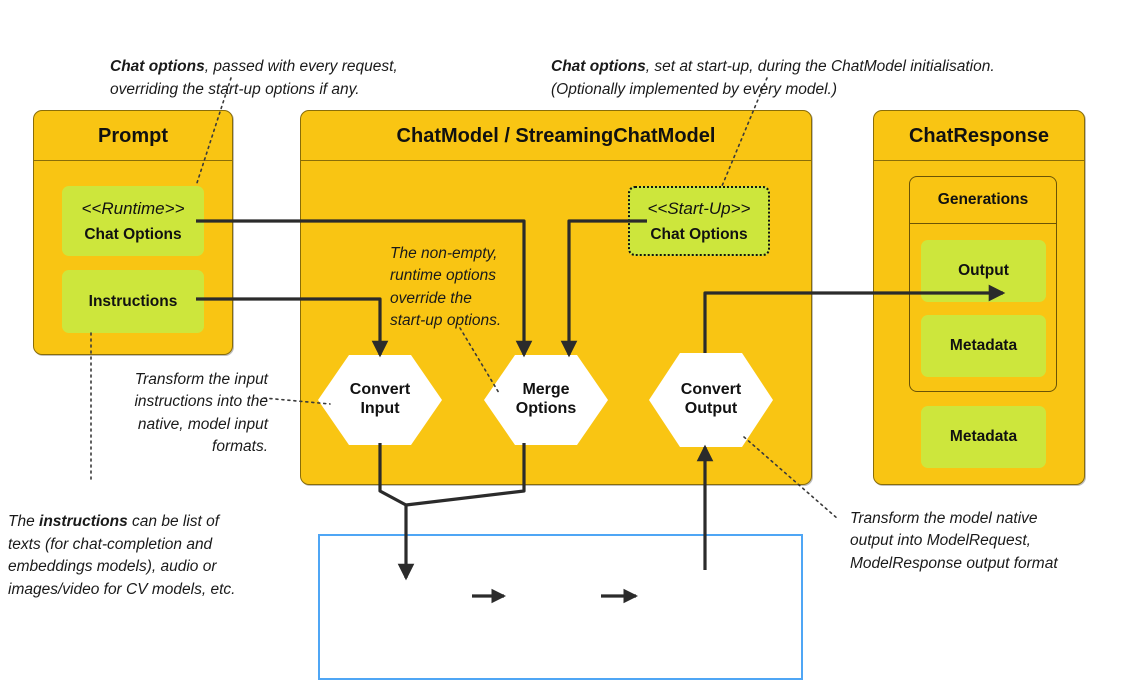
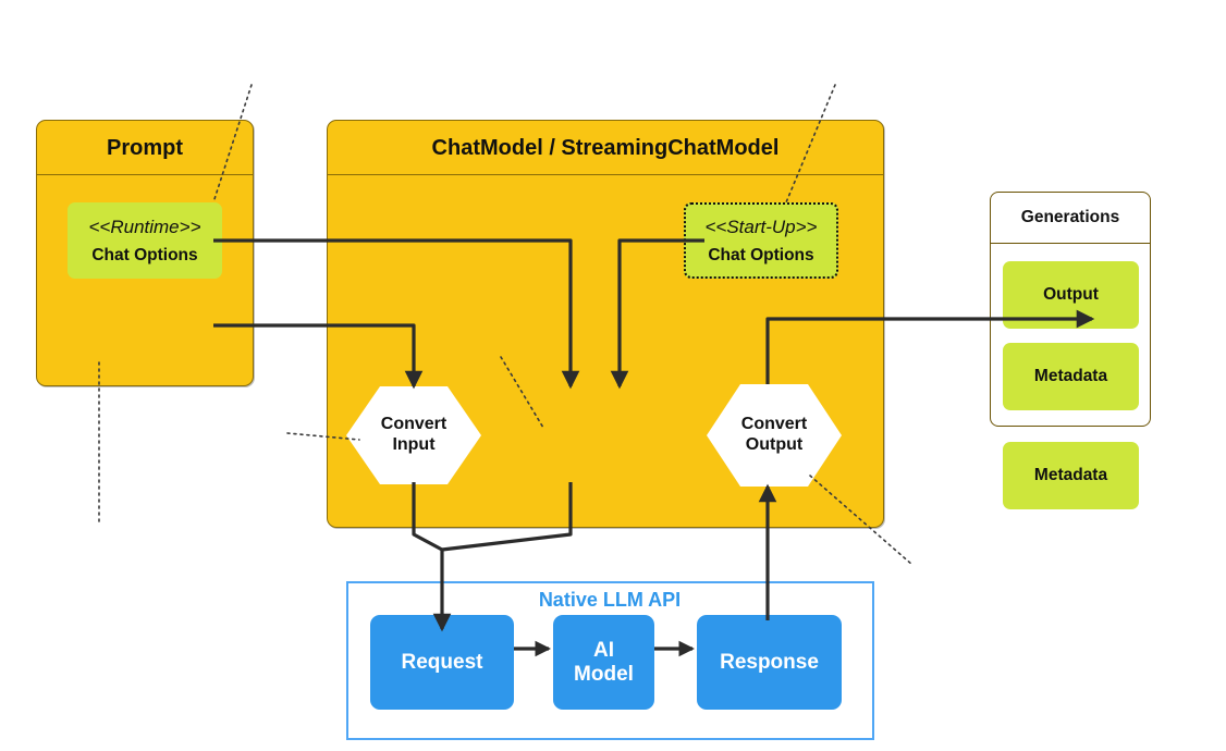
- Chat options, passed with every request,
- overriding the start-up options if any.
- Chat options, set at start-up, during the ChatModel initialisation.
- (Optionally implemented by every model.)
- The non-empty,
- runtime options
- override the
- start-up options.
- Transform the input
- instructions into the
- native, model input
- formats.
- The instructions can be list of
- texts (for chat-completion and
- embeddings models), audio or
- images/video for CV models, etc.
- Transform the model native
- output into ModelRequest,
- ModelResponse output format
  Prompt
  <<Runtime>>
  Chat Options
- Instructions
  ChatModel / StreamingChatModel
  <<Start-Up>>
  Chat Options
  Convert
  Input
- Merge
- Options
  Convert
  Output
- ChatResponse
  Generations
  Output
  Metadata
  Metadata
+ Native LLM API
+ Request
+ AI
+ Model
+ Response
